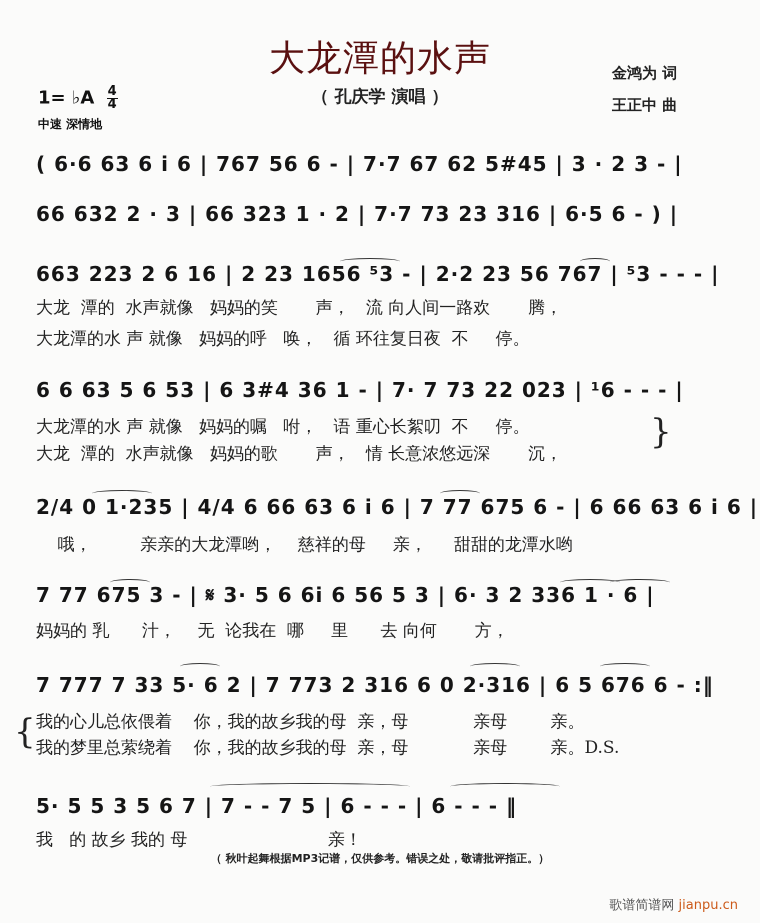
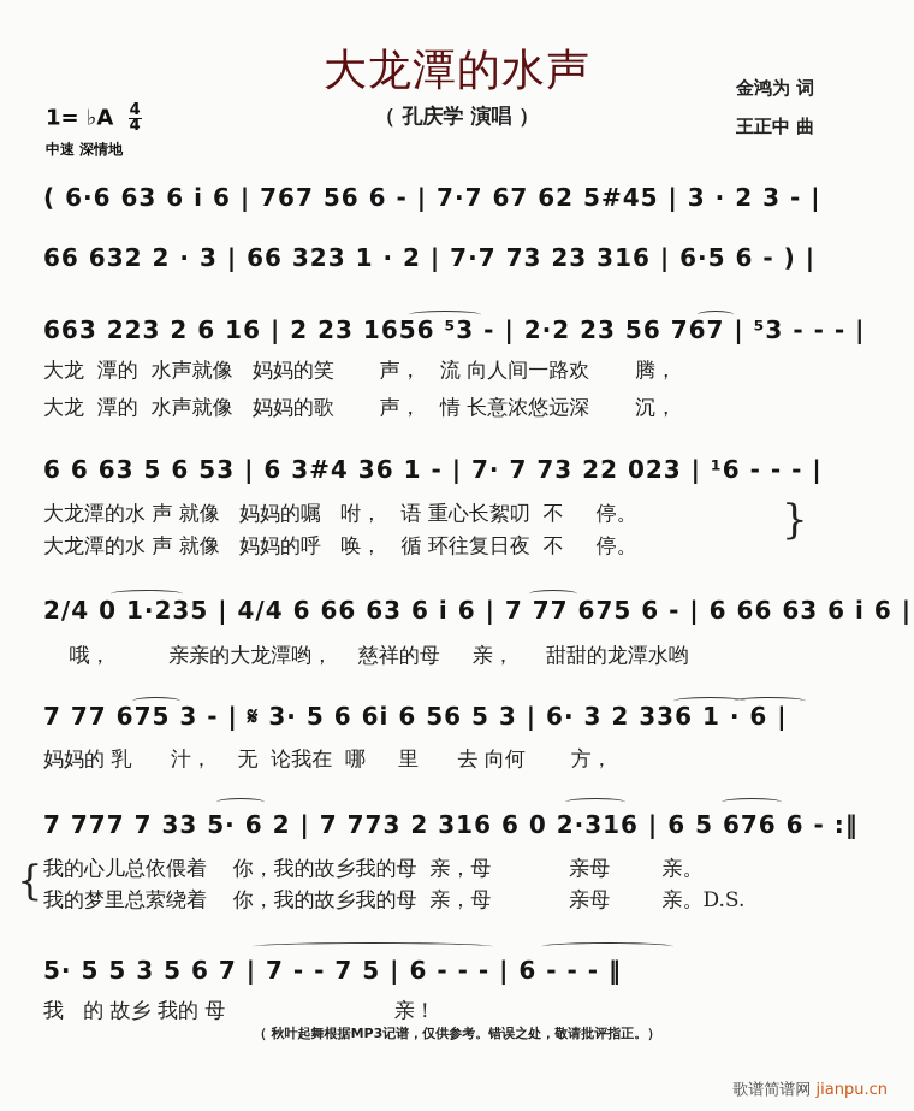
  大龙潭的水声
  （ 孔庆学 演唱 ）
  金鸿为 词
  王正中 曲
  1= ♭A
  4
  4
  中速 深情地
  ( 6·6 63 6 i 6 | 767 56 6 - | 7·7 67 62 5#45 | 3 · 2 3 - |
  66 632 2 · 3 | 66 323 1 · 2 | 7·7 73 23 316 | 6·5 6 - ) |
  663 223 2 6 16 | 2 23 1656 ⁵3 - | 2·2 23 56 767 | ⁵3 - - - |
  大龙 潭的 水声就像 妈妈的笑 声， 流 向人间一路欢 腾，
- 大龙潭的水 声 就像 妈妈的呼 唤， 循 环往复日夜 不 停。
+ 大龙 潭的 水声就像 妈妈的歌 声， 情 长意浓悠远深 沉，
  6 6 63 5 6 53 | 6 3#4 36 1 - | 7· 7 73 22 023 | ¹6 - - - |
  大龙潭的水 声 就像 妈妈的嘱 咐， 语 重心长絮叨 不 停。
- 大龙 潭的 水声就像 妈妈的歌 声， 情 长意浓悠远深 沉，
+ 大龙潭的水 声 就像 妈妈的呼 唤， 循 环往复日夜 不 停。
  }
  2/4 0 1·235 | 4/4 6 66 63 6 i 6 | 7 77 675 6 - | 6 66 63 6 i 6 |
  哦， 亲亲的大龙潭哟， 慈祥的母 亲， 甜甜的龙潭水哟
  7 77 675 3 - | 𝄋 3· 5 6 6i 6 56 5 3 | 6· 3 2 336 1 · 6 |
  妈妈的 乳 汁， 无 论我在 哪 里 去 向何 方，
  7 777 7 33 5· 6 2 | 7 773 2 316 6 0 2·316 | 6 5 676 6 - :‖
  {
  我的心儿总依偎着 你，我的故乡我的母 亲，母 亲母 亲。
  我的梦里总萦绕着 你，我的故乡我的母 亲，母 亲母 亲。D.S.
  5· 5 5 3 5 6 7 | 7 - - 7 5 | 6 - - - | 6 - - - ‖
  我 的 故乡 我的 母 亲！
  （ 秋叶起舞根据MP3记谱，仅供参考。错误之处，敬请批评指正。）
  歌谱简谱网 jianpu.cn
